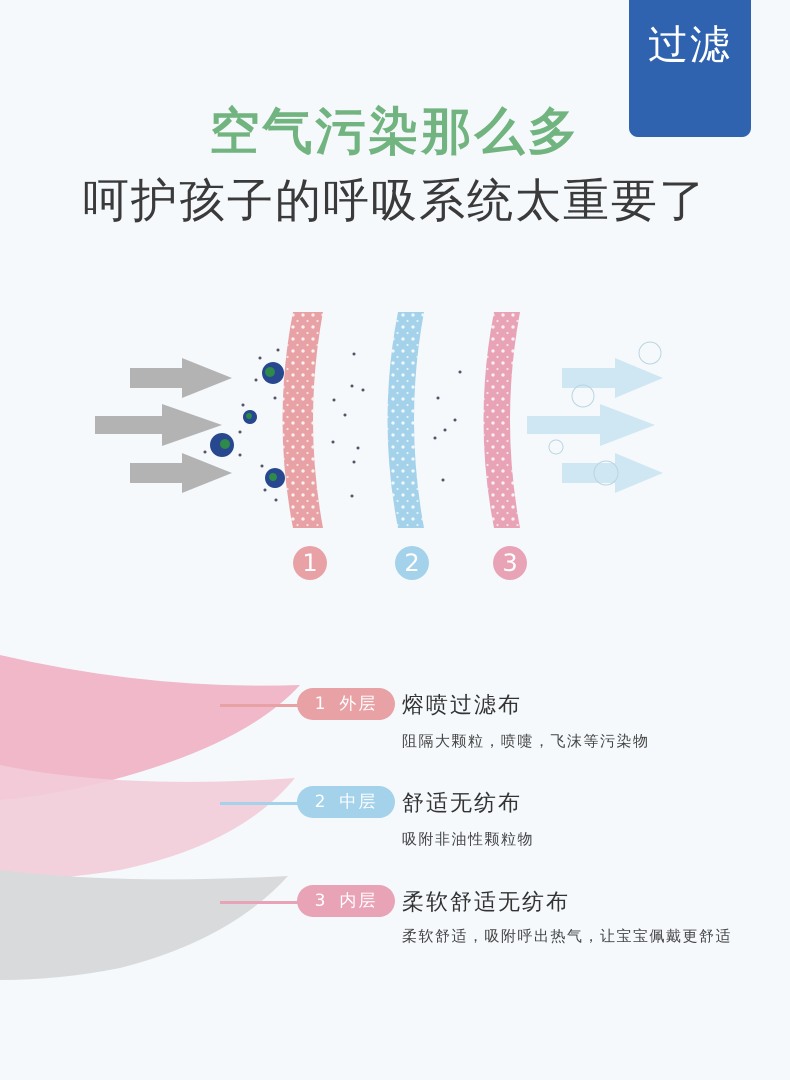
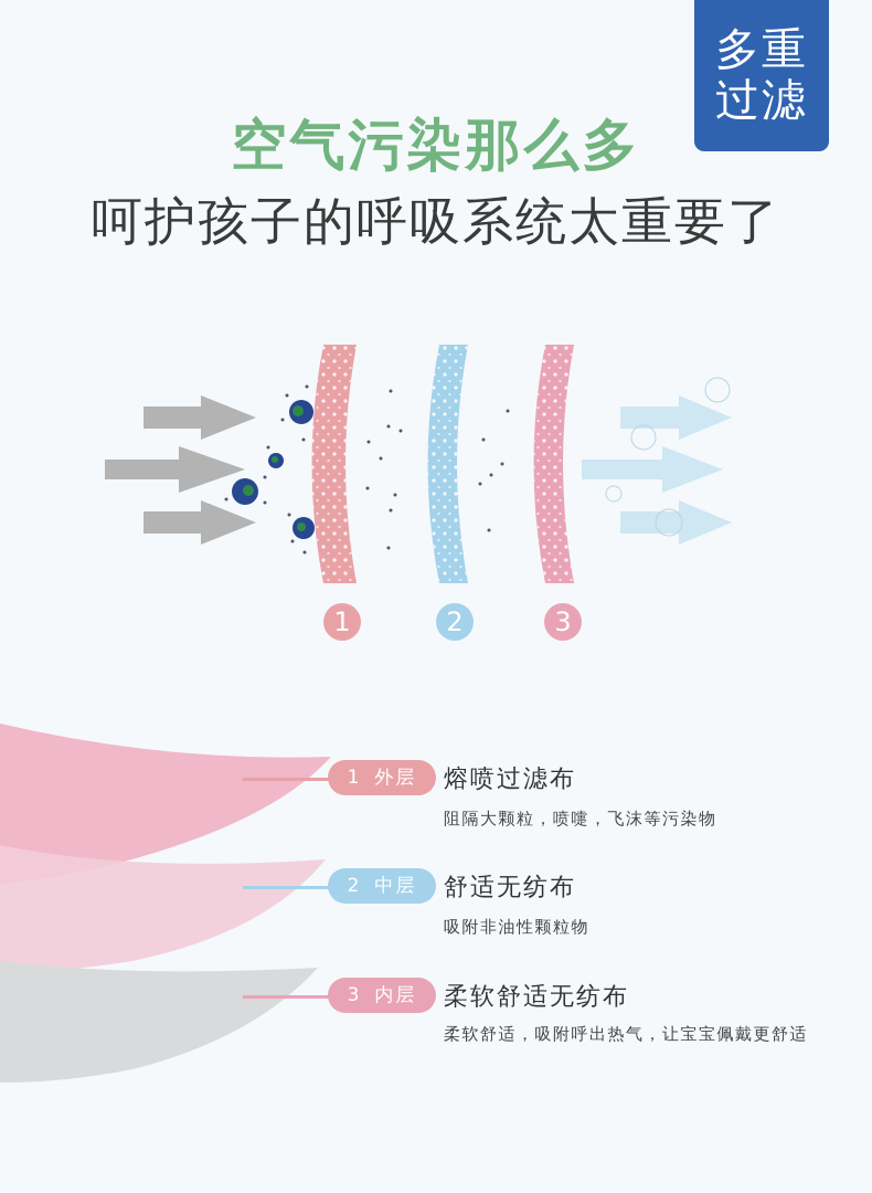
+ 多重
  过滤
  空气污染那么多
  呵护孩子的呼吸系统太重要了
  1
  2
  3
  1 外层
  熔喷过滤布
  阻隔大颗粒，喷嚏，飞沫等污染物
  2 中层
  舒适无纺布
  吸附非油性颗粒物
  3 内层
  柔软舒适无纺布
  柔软舒适，吸附呼出热气，让宝宝佩戴更舒适
